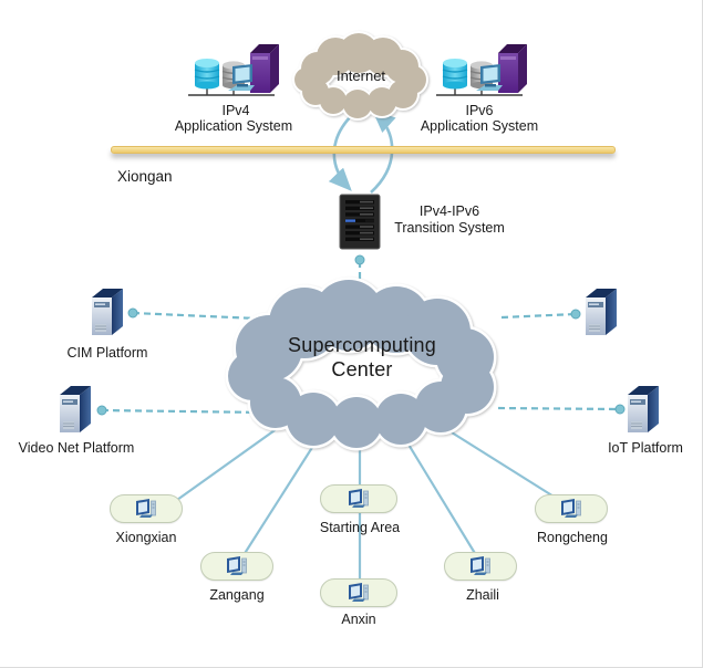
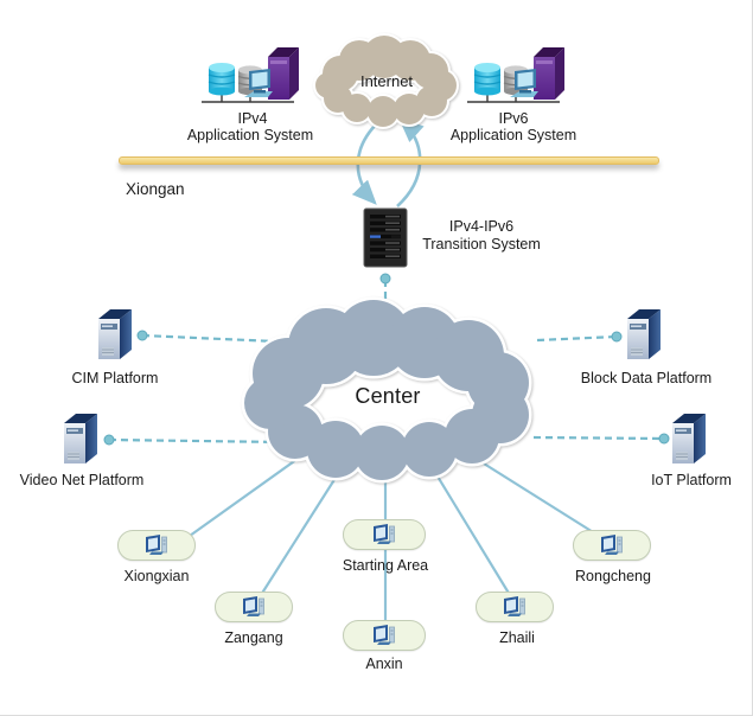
  Internet
  IPv4
  Application System
  IPv6
  Application System
  Xiongan
  IPv4-IPv6
  Transition System
- Supercomputing
  Center
  CIM Platform
+ Block Data Platform
  Video Net Platform
  IoT Platform
  Xiongxian
  Zangang
  Starting Area
  Anxin
  Zhaili
  Rongcheng
